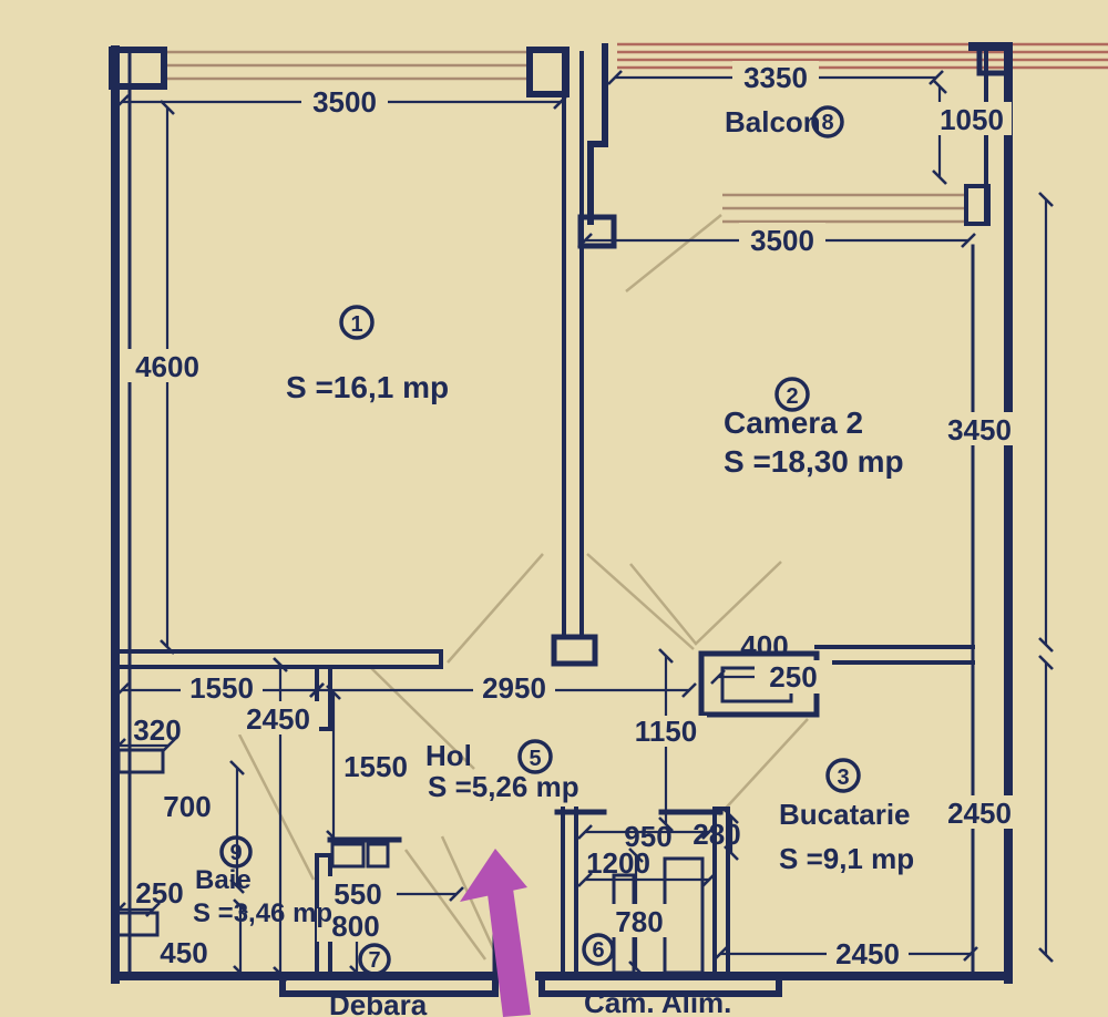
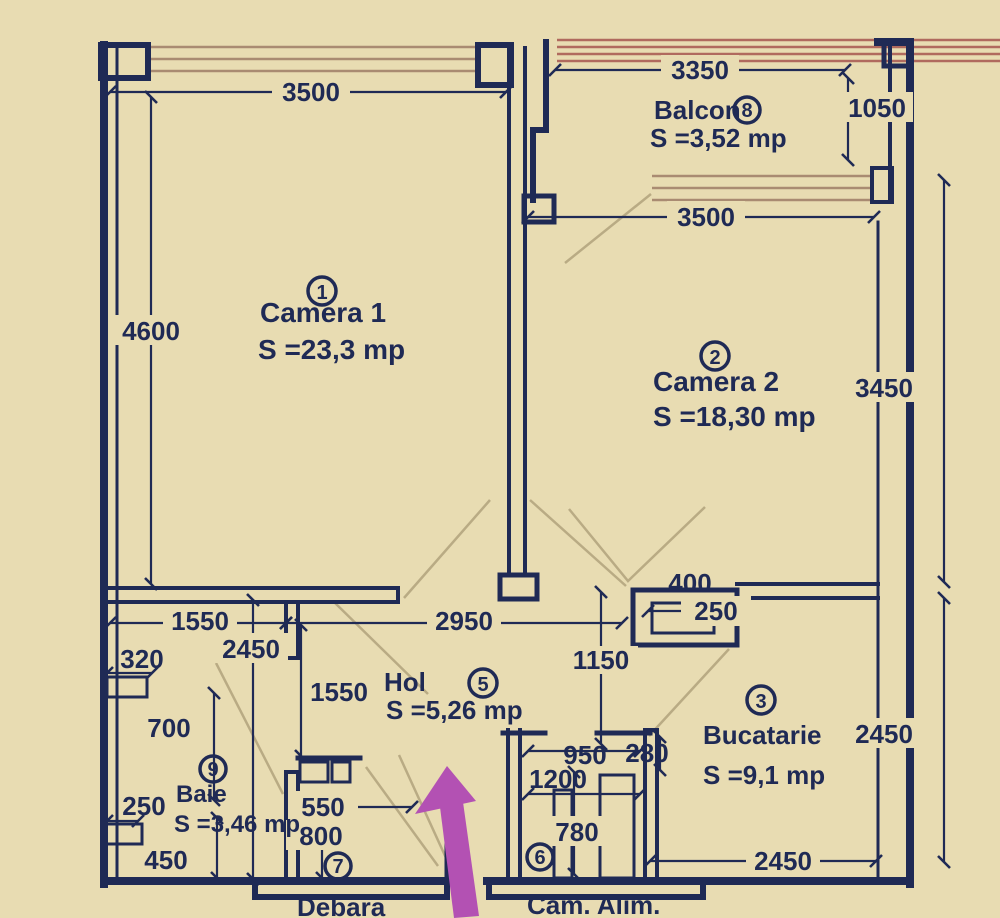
  3500
  3350
  1050
  3500
  4600
  3450
  2450
  2450
  1550
  2950
  2450
  1550
  1150
  320
  700
  250
  450
  400
  250
  550
  800
  950
  280
  1200
  780
  1
+ Camera 1
- S =16,1 mp
+ S =23,3 mp
  2
  Camera 2
  S =18,30 mp
  3
  Bucatarie
  S =9,1 mp
  9
  Baie
  S =3,46 mp
  5
  Hol
  S =5,26 mp
  6
  Cam. Alim.
  7
  Debara
  8
  Balcon
+ S =3,52 mp
